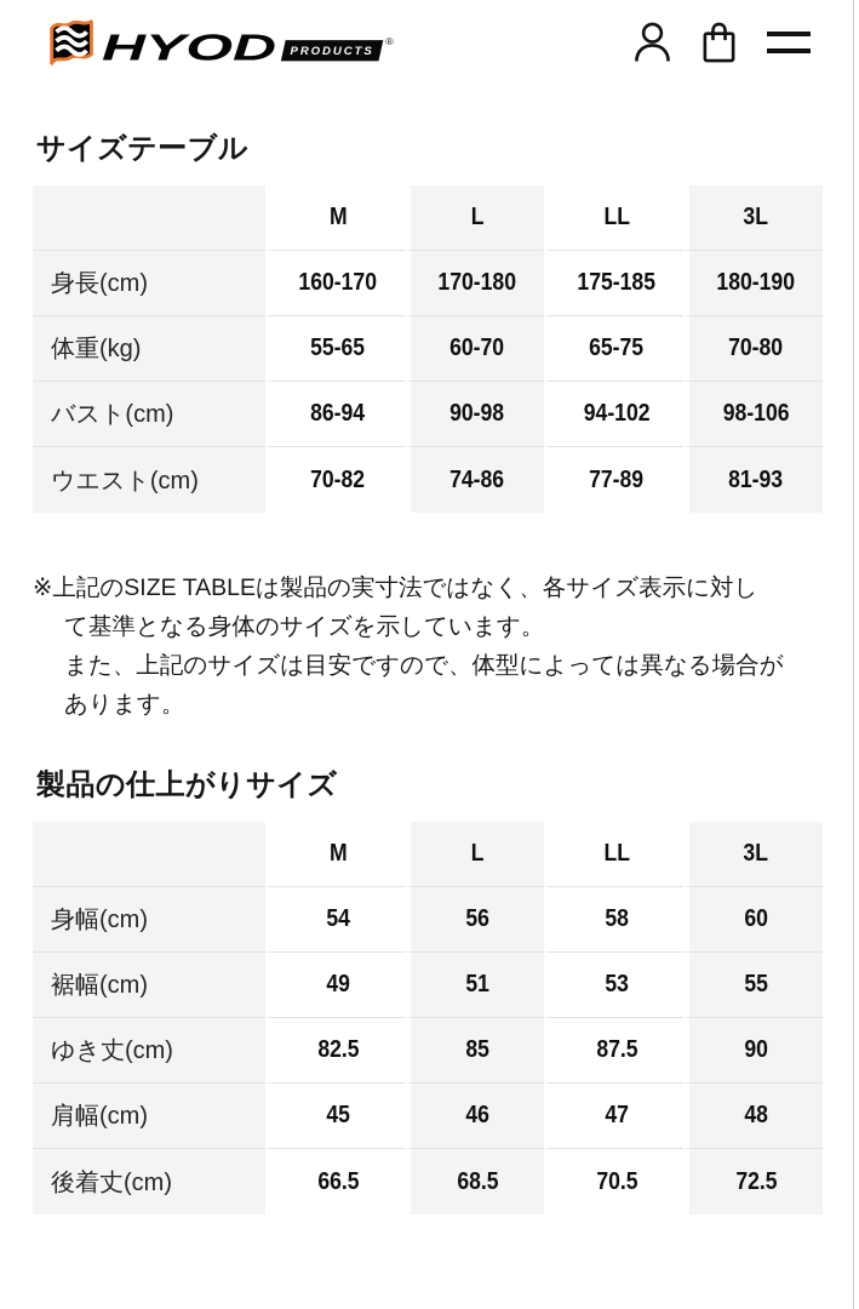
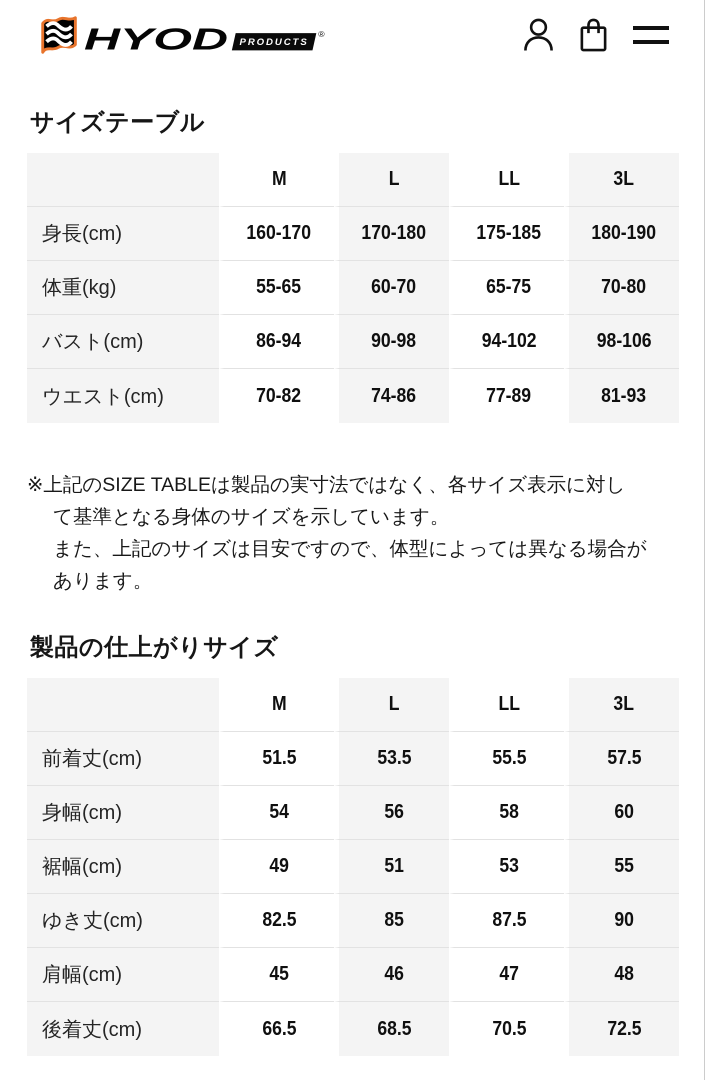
  HYOD
  PRODUCTS
  ®
  サイズテーブル
  	M	L	LL	3L
  身長(cm)	160-170	170-180	175-185	180-190
  体重(kg)	55-65	60-70	65-75	70-80
  バスト(cm)	86-94	90-98	94-102	98-106
  ウエスト(cm)	70-82	74-86	77-89	81-93
  ※上記のSIZE TABLEは製品の実寸法ではなく、各サイズ表示に対し
  て基準となる身体のサイズを示しています。
  また、上記のサイズは目安ですので、体型によっては異なる場合が
  あります。
  製品の仕上がりサイズ
  	M	L	LL	3L
+ 前着丈(cm)	51.5	53.5	55.5	57.5
  身幅(cm)	54	56	58	60
  裾幅(cm)	49	51	53	55
  ゆき丈(cm)	82.5	85	87.5	90
  肩幅(cm)	45	46	47	48
  後着丈(cm)	66.5	68.5	70.5	72.5
